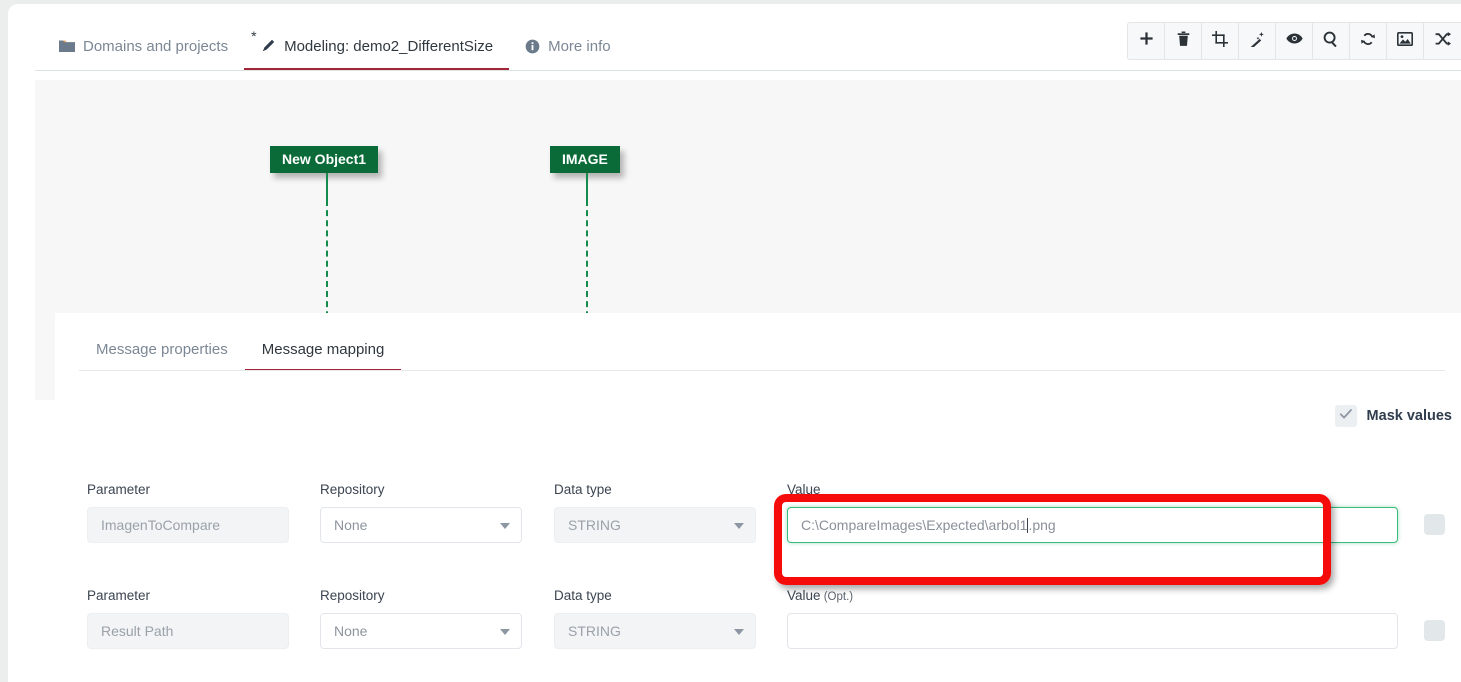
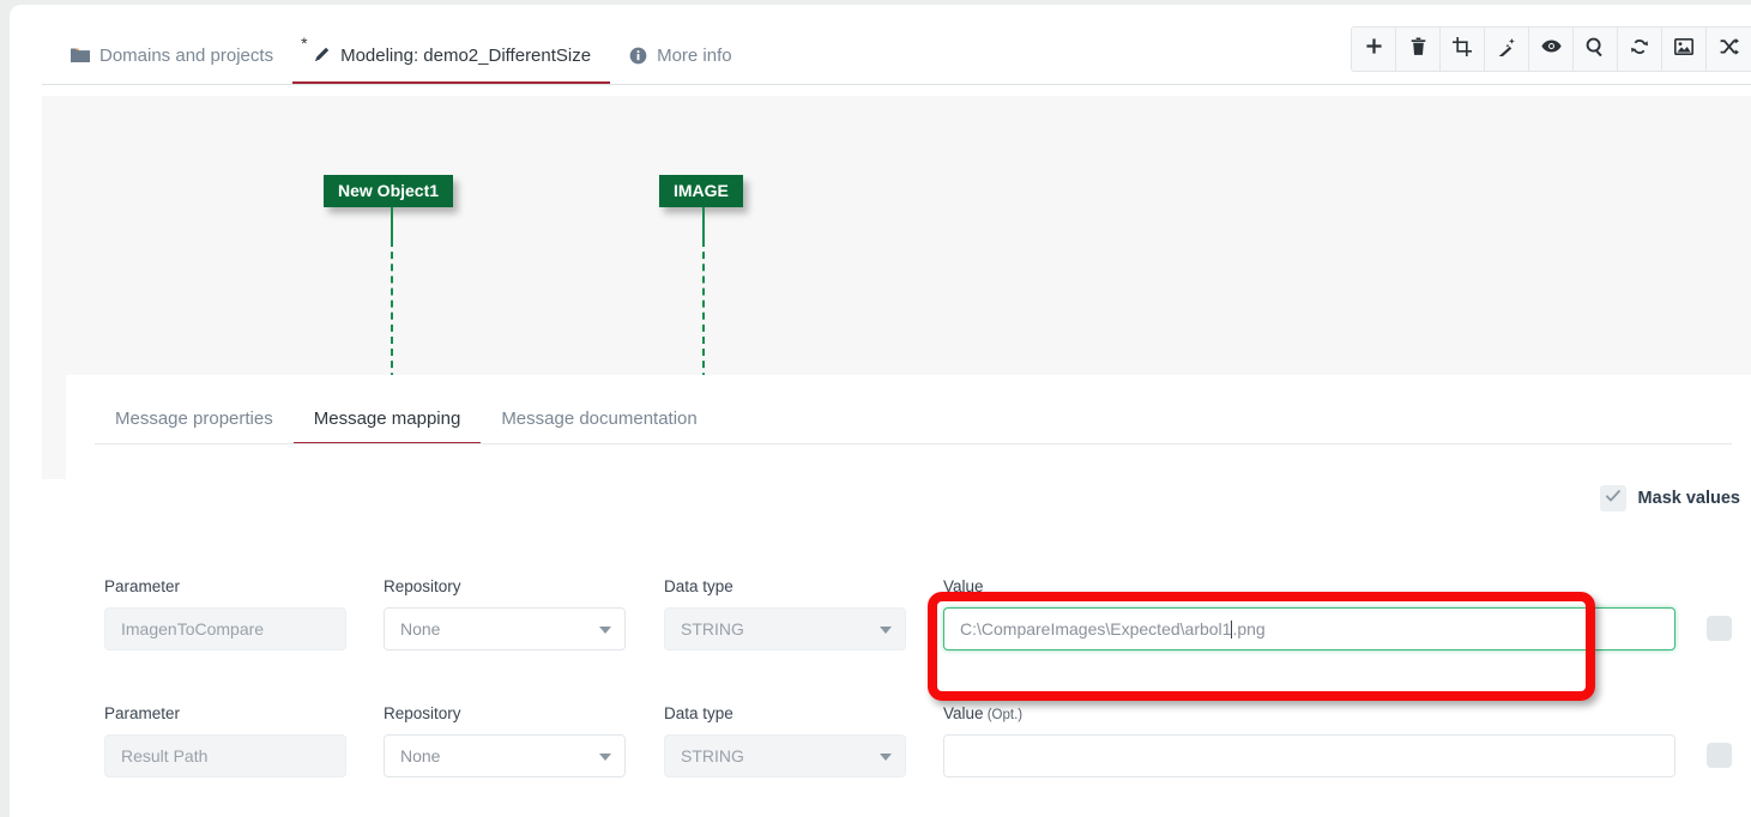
  Domains and projects
  *
  Modeling: demo2_DifferentSize
  More info
  New Object1
  IMAGE
  Message properties
  Message mapping
+ Message documentation
  Mask values
  Parameter
  ImagenToCompare
  Repository
  None
  Data type
  STRING
  Value
  C:\CompareImages\Expected\arbol1
  .png
  Parameter
  Result Path
  Repository
  None
  Data type
  STRING
  Value (Opt.)
